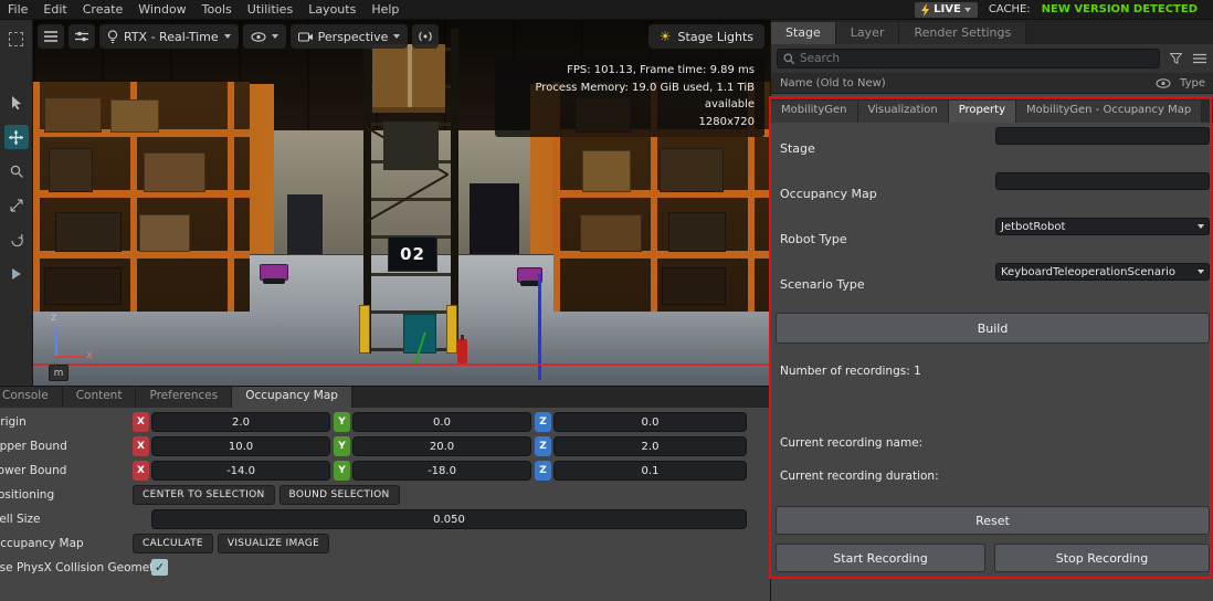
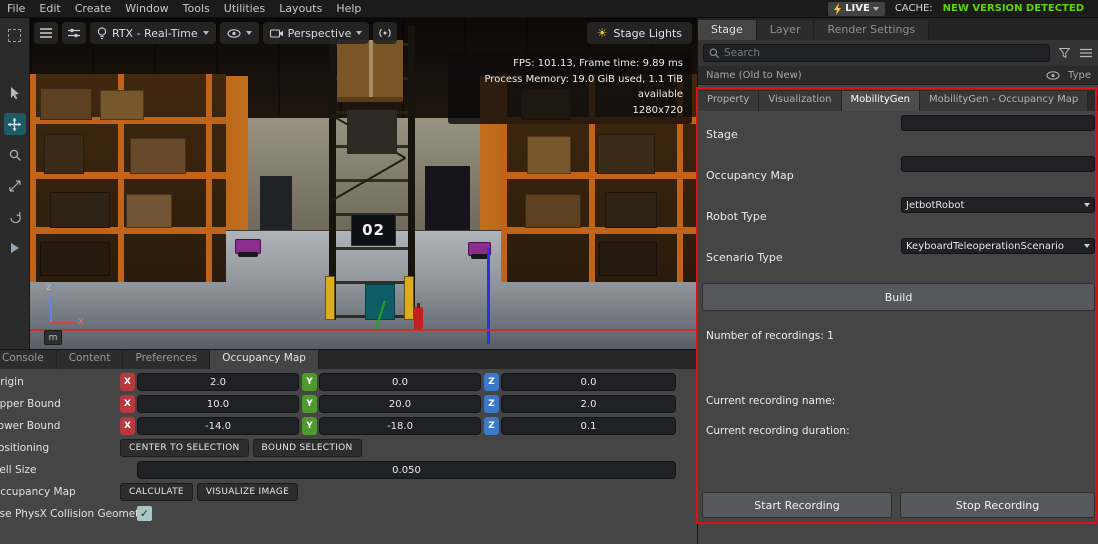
  File
  Edit
  Create
  Window
  Tools
  Utilities
  Layouts
  Help
  LIVE
  CACHE:
  NEW VERSION DETECTED
  02
  RTX - Real-Time
  Perspective
  ☀
  Stage Lights
  FPS: 101.13, Frame time: 9.89 ms
  Process Memory: 19.0 GiB used, 1.1 TiB available
  1280x720
  z
  x
  m
  Console
  Content
  Preferences
  Occupancy Map
  rigin
  X
  2.0
  Y
  0.0
  Z
  0.0
  pper Bound
  X
  10.0
  Y
  20.0
  Z
  2.0
  ower Bound
  X
  -14.0
  Y
  -18.0
  Z
  0.1
  ositioning
  CENTER TO SELECTION
  BOUND SELECTION
  ell Size
  0.050
  ccupancy Map
  CALCULATE
  VISUALIZE IMAGE
  se PhysX Collision Geome
  Stage
  Layer
  Render Settings
  Search
  Name (Old to New)
  Type
- MobilityGen
+ Property
  Visualization
- Property
+ MobilityGen
  MobilityGen - Occupancy Map
  Stage
  Occupancy Map
  Robot Type
  JetbotRobot
  Scenario Type
  KeyboardTeleoperationScenario
  Build
  Number of recordings: 1
  Current recording name:
  Current recording duration:
- Reset
  Start Recording
  Stop Recording
